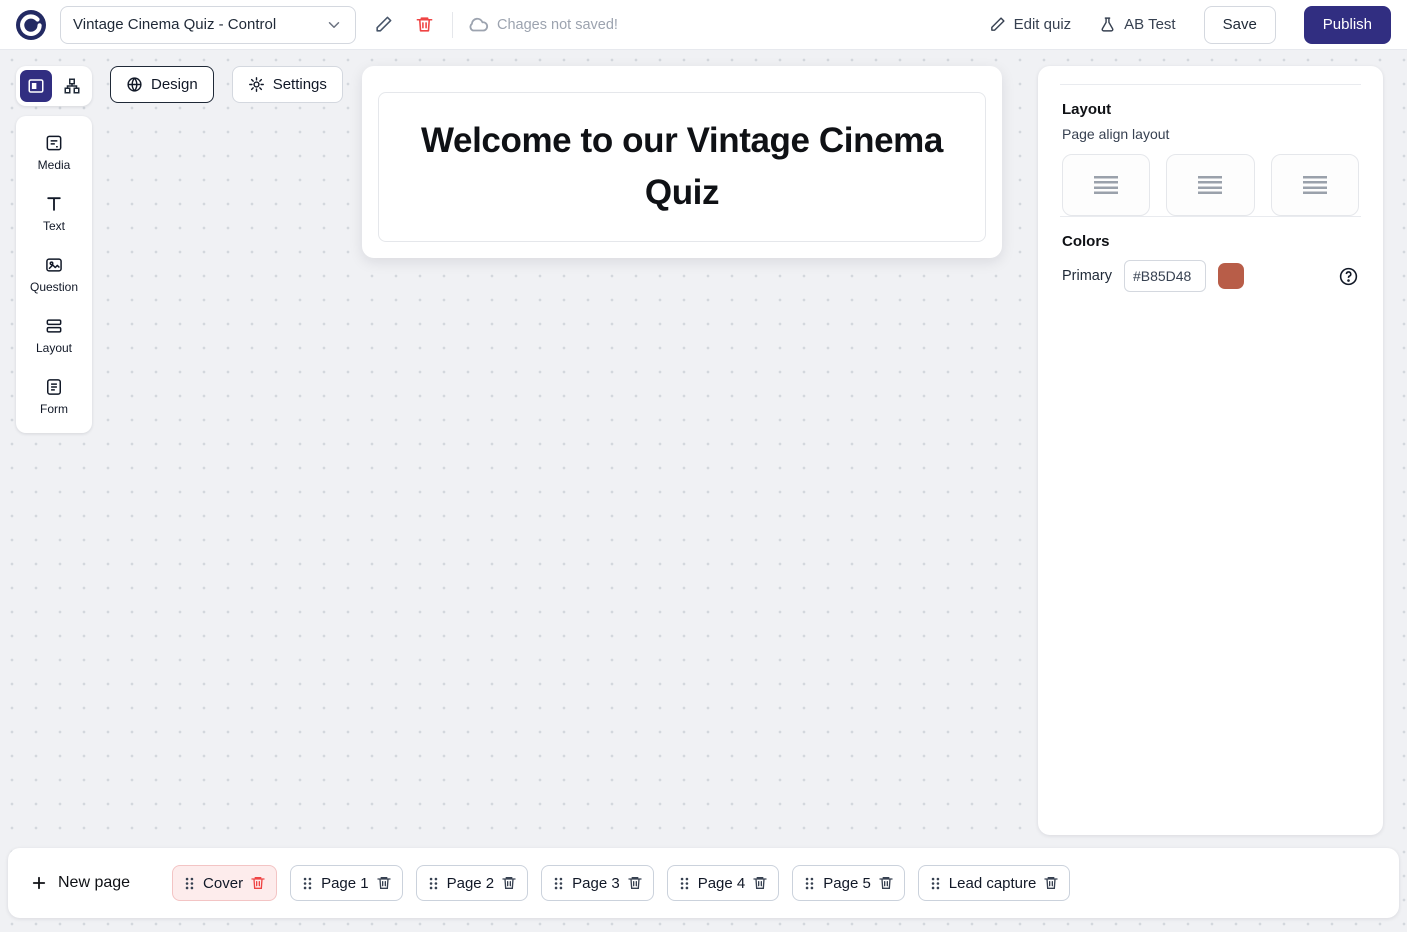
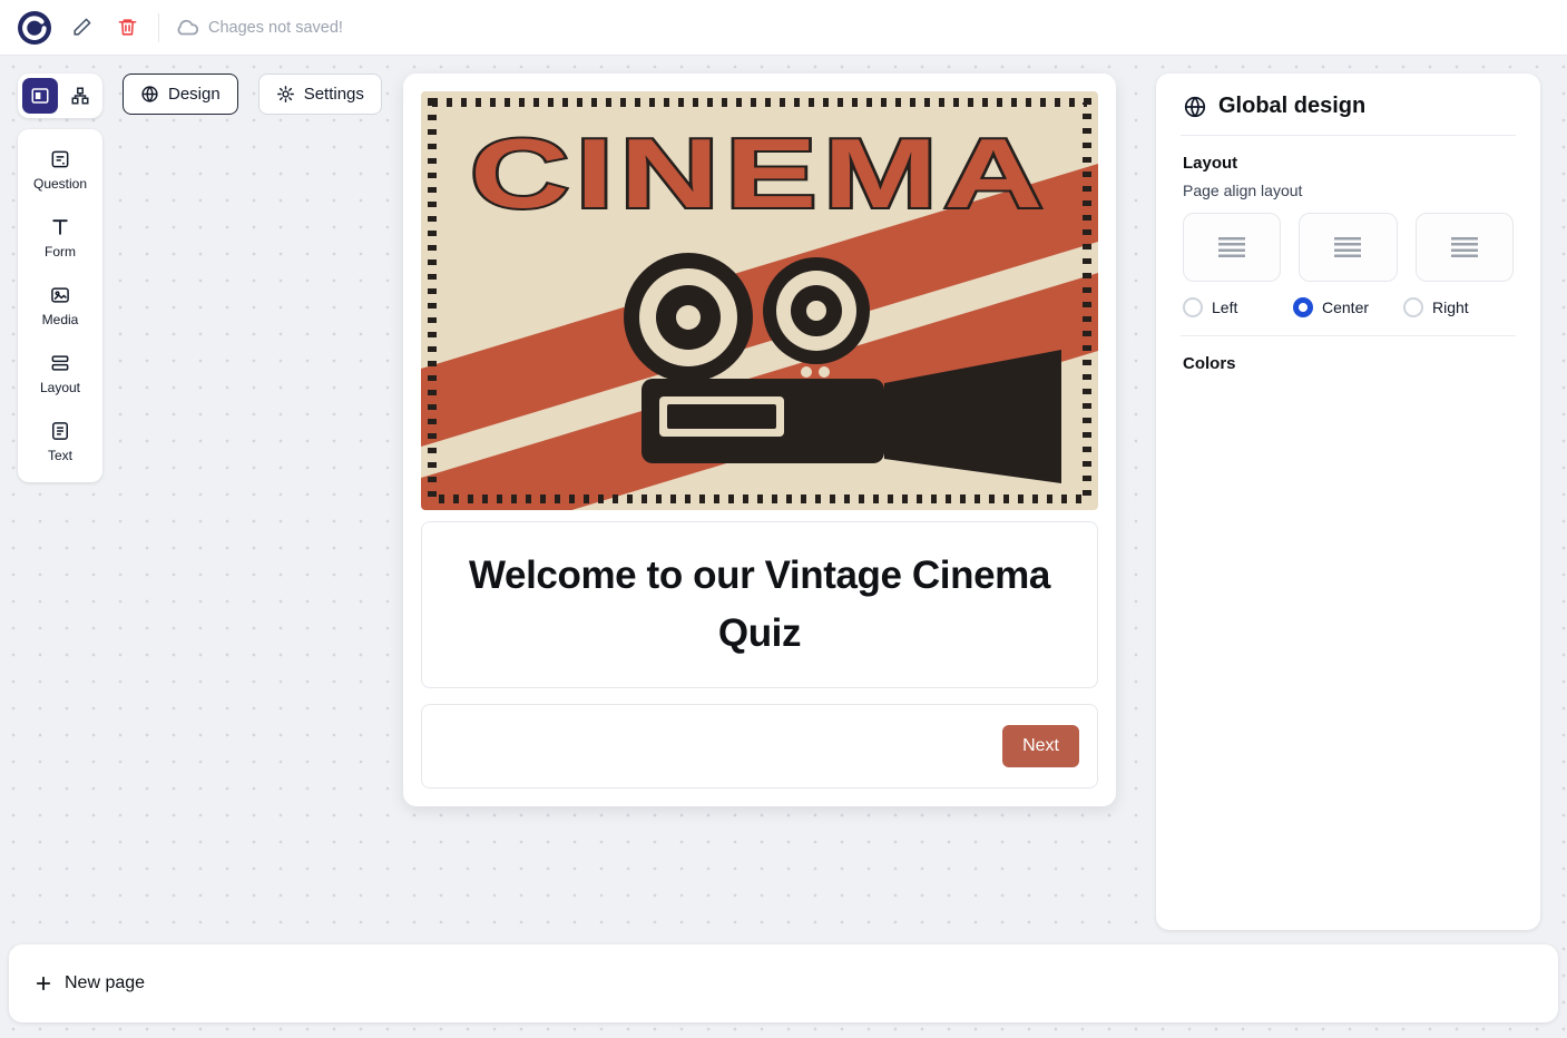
- Vintage Cinema Quiz - Control
  Chages not saved!
- Edit quiz
- AB Test
- Save
- Publish
  Design
  Settings
- Media
+ Question
- Text
+ Form
- Question
+ Media
  Layout
- Form
+ Text
+ CINEMA
  Welcome to our Vintage Cinema Quiz
+ Next
+ Global design
  Layout
  Page align layout
+ Left
+ Center
+ Right
  Colors
- Primary
- #B85D48
  New page
- Cover
- Page 1
- Page 2
- Page 3
- Page 4
- Page 5
- Lead capture
